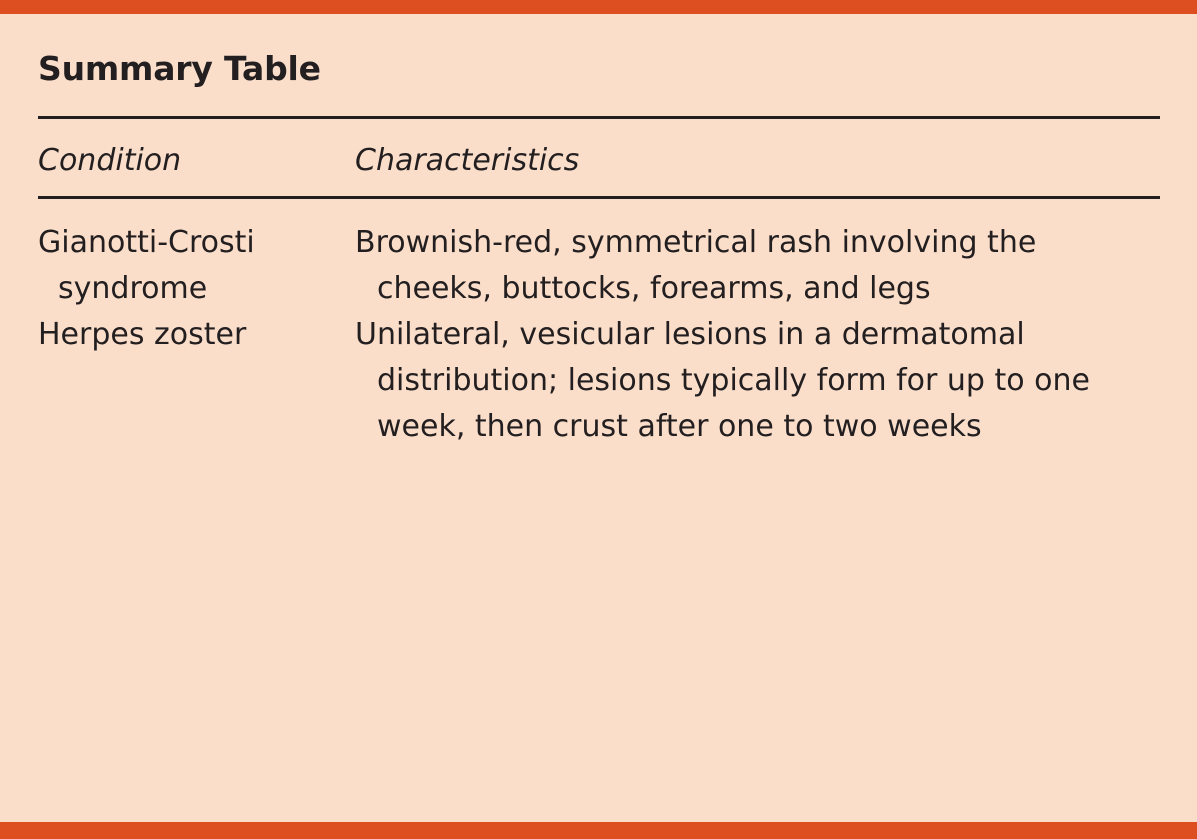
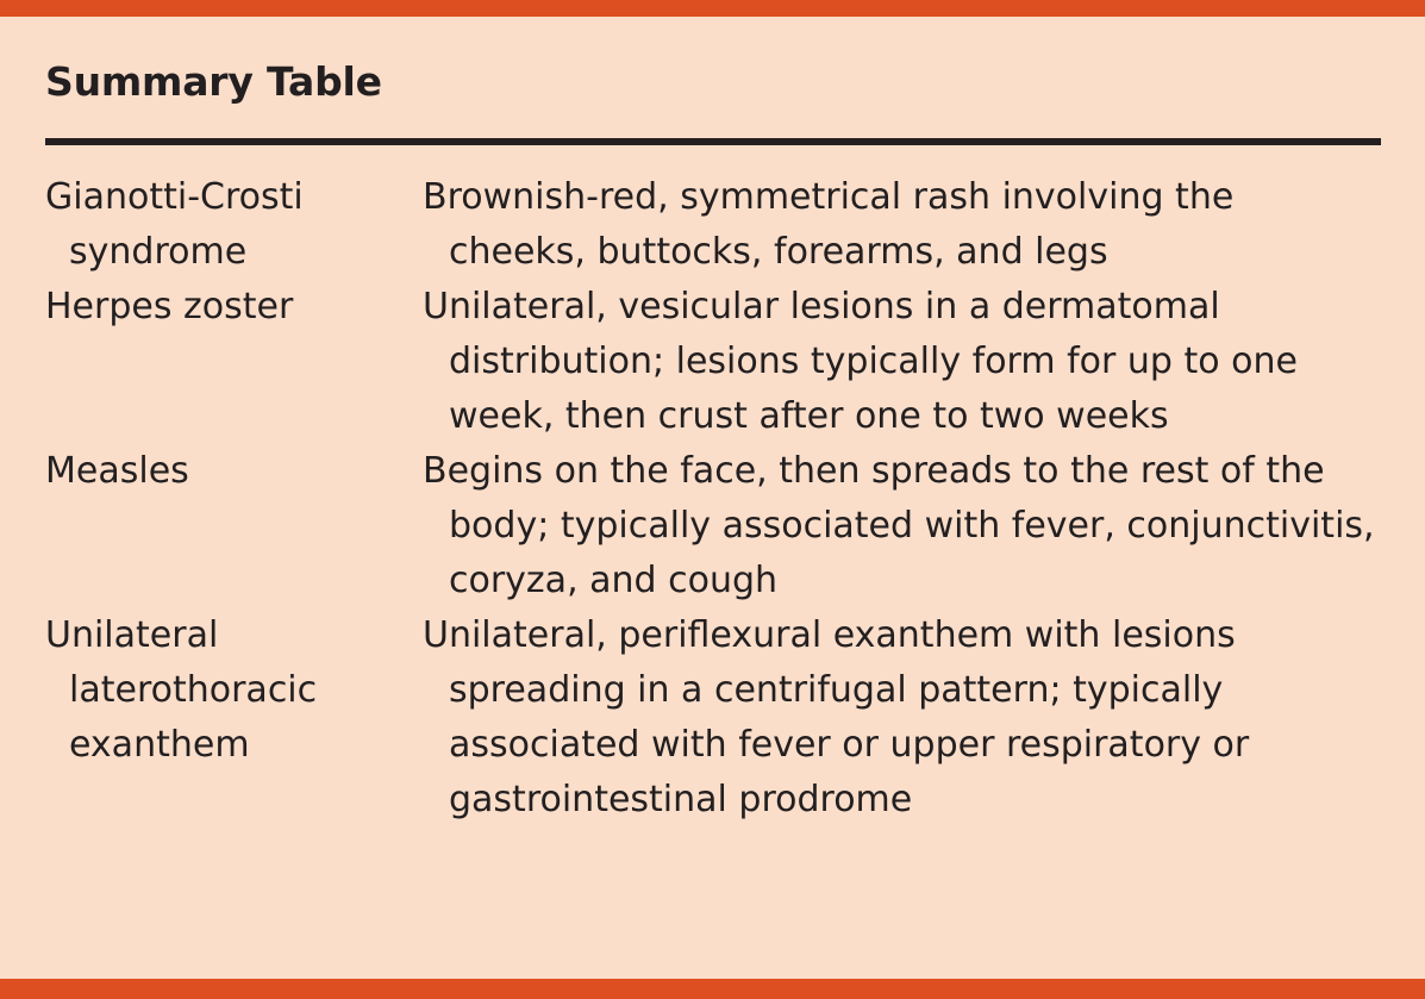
  Summary Table
- Condition	Characteristics
  Gianotti-Crosti syndrome	Brownish-red, symmetrical rash involving the cheeks, buttocks, forearms, and legs
  Herpes zoster	Unilateral, vesicular lesions in a dermatomal distribution; lesions typically form for up to one week, then crust after one to two weeks
+ Measles	Begins on the face, then spreads to the rest of the body; typically associated with fever, conjunctivitis, coryza, and cough
+ Unilateral laterothoracic exanthem	Unilateral, periflexural exanthem with lesions spreading in a centrifugal pattern; typically associated with fever or upper respiratory or gastrointestinal prodrome
